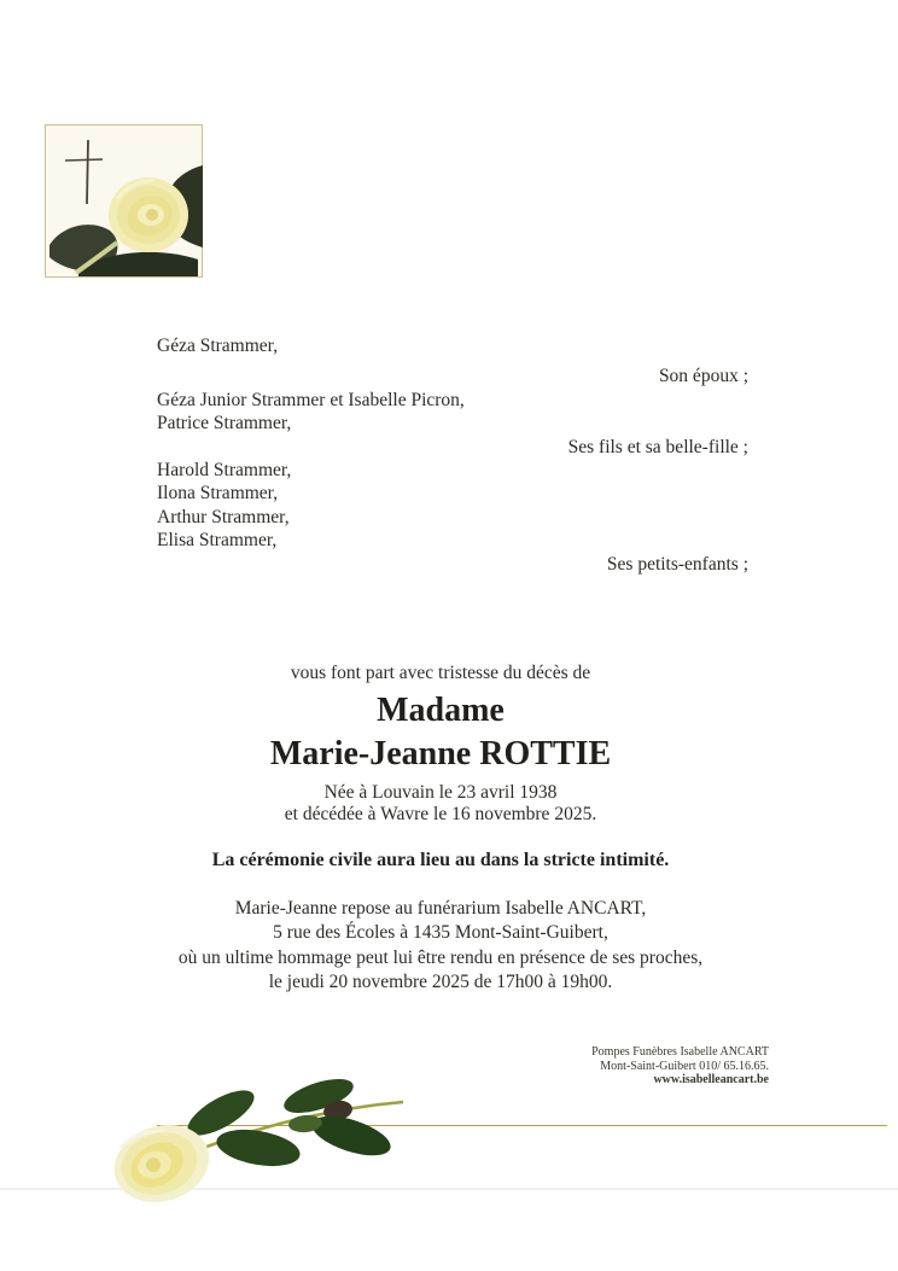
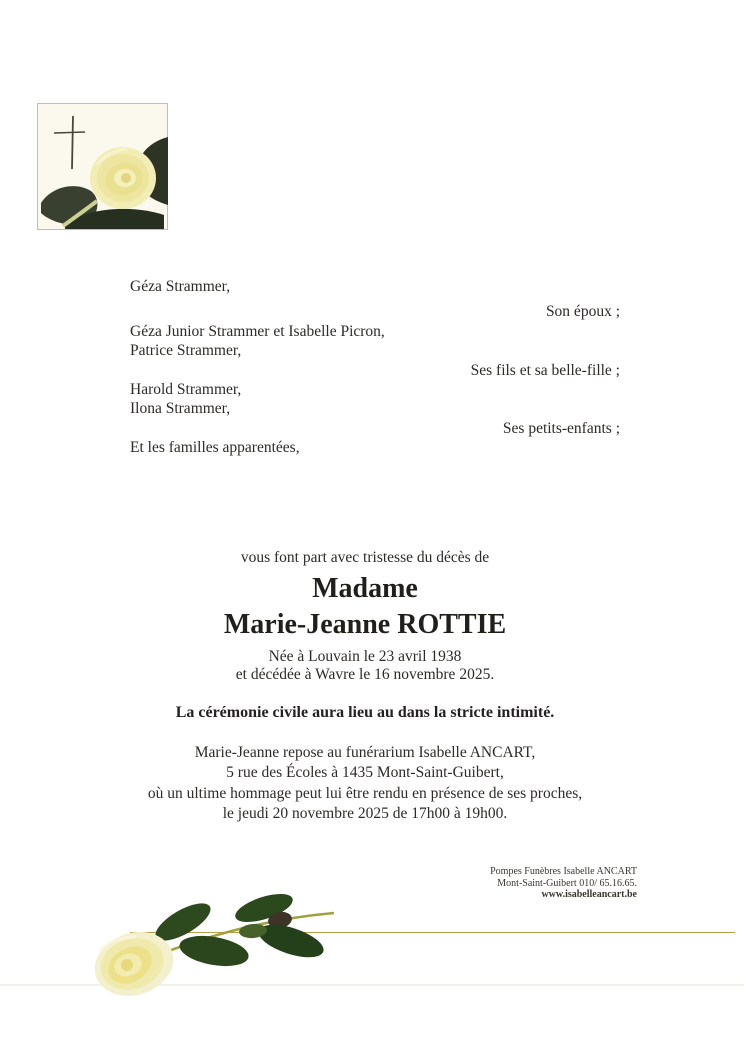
  Géza Strammer,
  Son époux ;
  Géza Junior Strammer et Isabelle Picron,
  Patrice Strammer,
  Ses fils et sa belle-fille ;
  Harold Strammer,
  Ilona Strammer,
- Arthur Strammer,
- Elisa Strammer,
  Ses petits-enfants ;
+ Et les familles apparentées,
  vous font part avec tristesse du décès de
  Madame
  Marie-Jeanne ROTTIE
  Née à Louvain le 23 avril 1938
  et décédée à Wavre le 16 novembre 2025.
  La cérémonie civile aura lieu au dans la stricte intimité.
  Marie-Jeanne repose au funérarium Isabelle ANCART,
  5 rue des Écoles à 1435 Mont-Saint-Guibert,
  où un ultime hommage peut lui être rendu en présence de ses proches,
  le jeudi 20 novembre 2025 de 17h00 à 19h00.
  Pompes Funèbres Isabelle ANCART
  Mont-Saint-Guibert 010/ 65.16.65.
  www.isabelleancart.be
